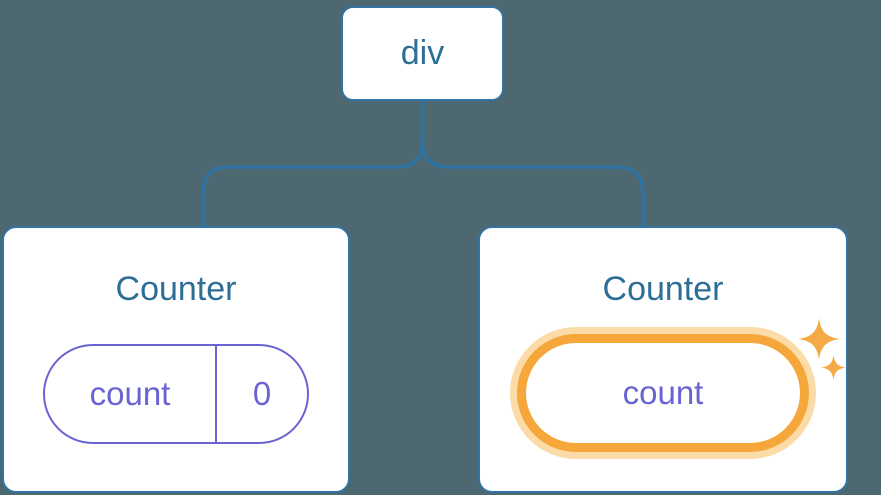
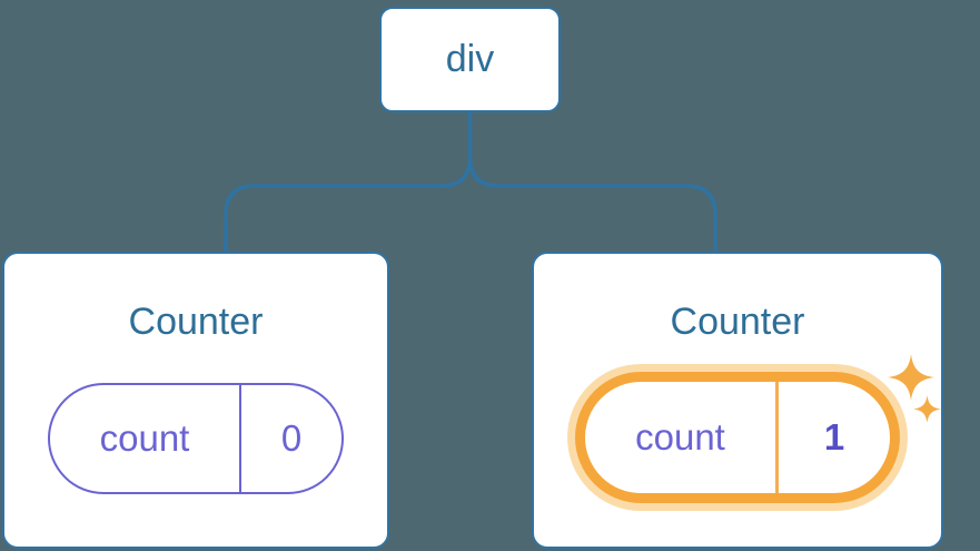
  div
  Counter
  count
  0
  Counter
  count
+ 1
